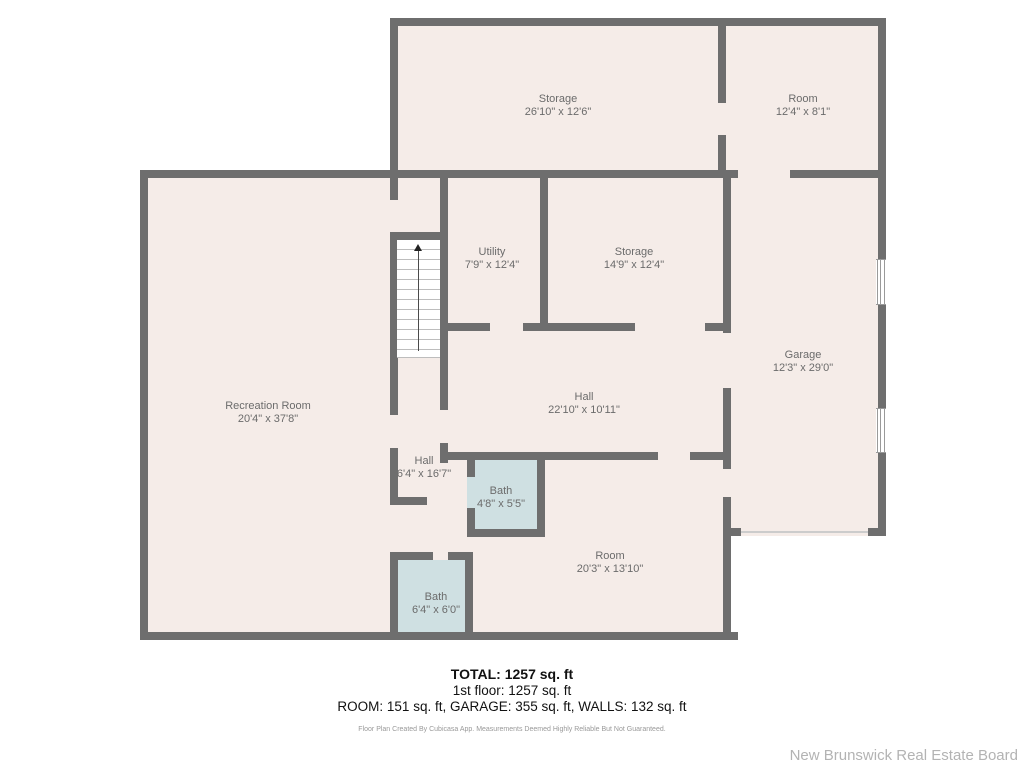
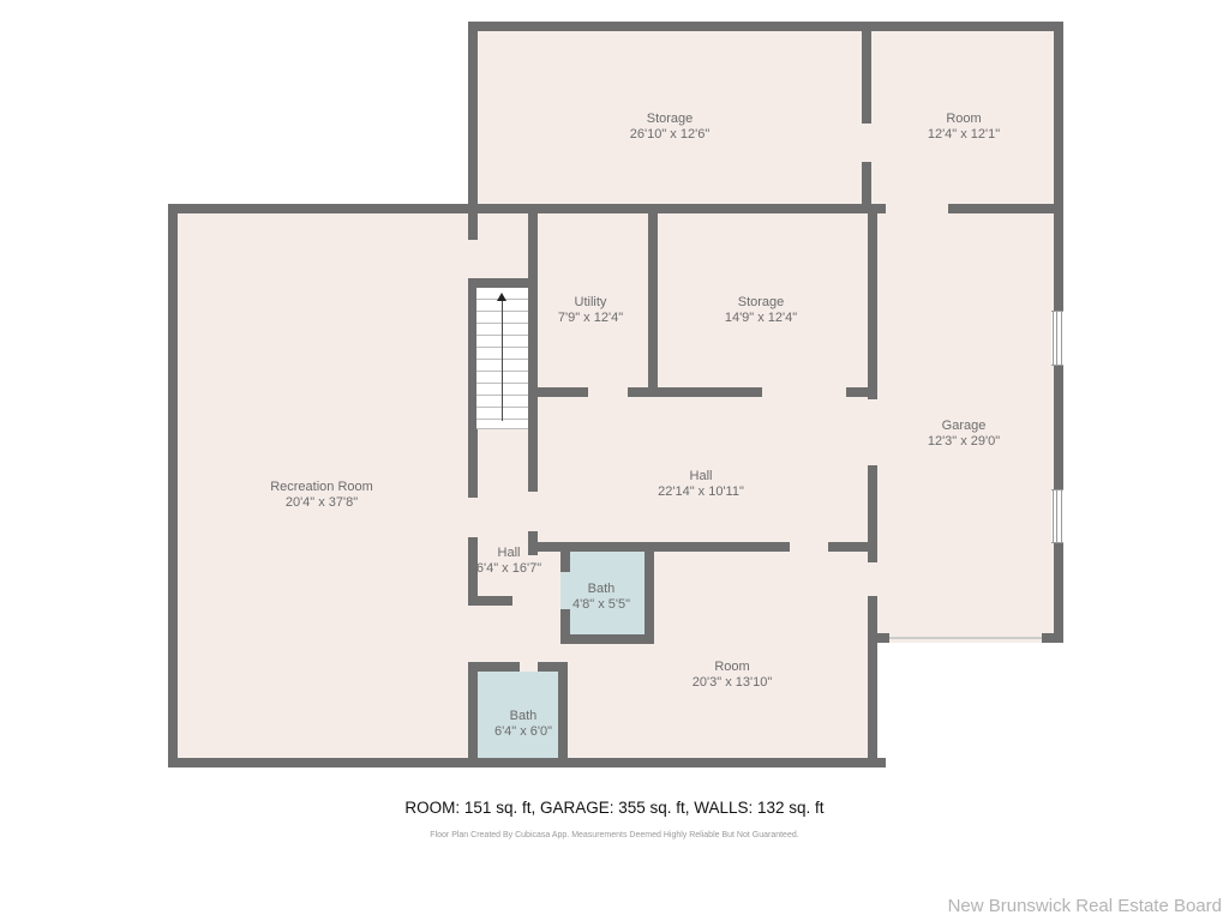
  Storage
  26'10" x 12'6"
  Room
- 12'4" x 8'1"
+ 12'4" x 12'1"
  Utility
  7'9" x 12'4"
  Storage
  14'9" x 12'4"
  Garage
  12'3" x 29'0"
  Recreation Room
  20'4" x 37'8"
  Hall
- 22'10" x 10'11"
+ 22'14" x 10'11"
  Hall
  6'4" x 16'7"
  Bath
  4'8" x 5'5"
  Room
  20'3" x 13'10"
  Bath
  6'4" x 6'0"
- TOTAL: 1257 sq. ft
- 1st floor: 1257 sq. ft
  ROOM: 151 sq. ft, GARAGE: 355 sq. ft, WALLS: 132 sq. ft
  New Brunswick Real Estate Board
